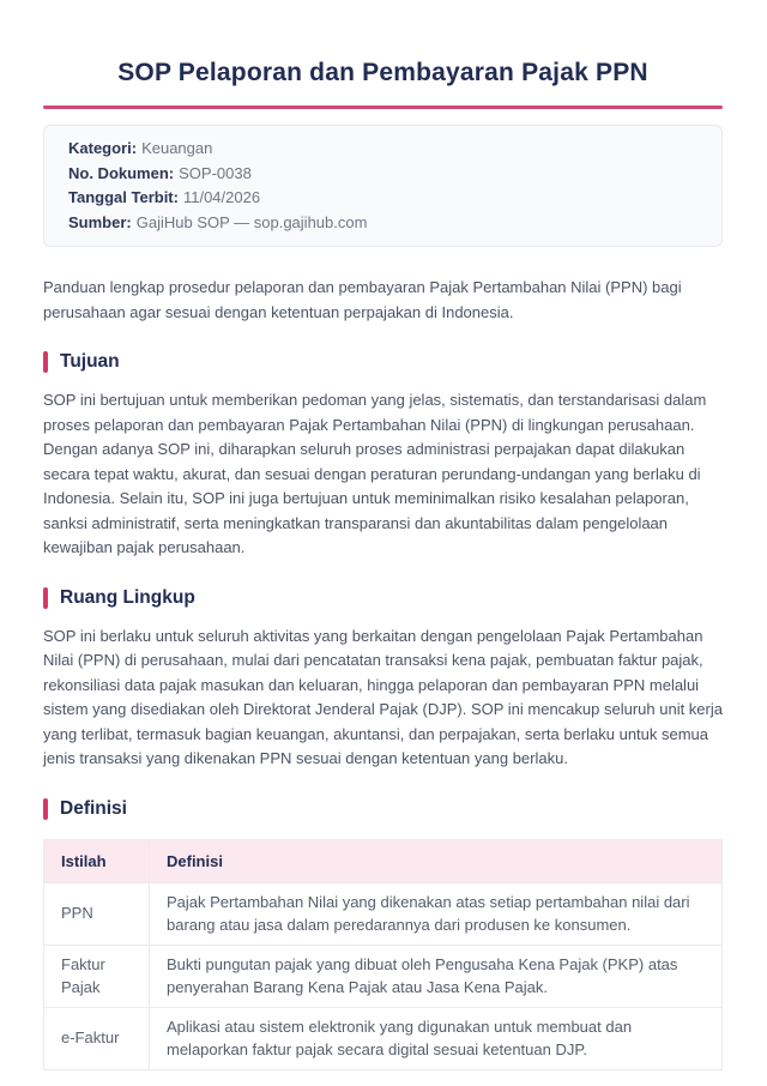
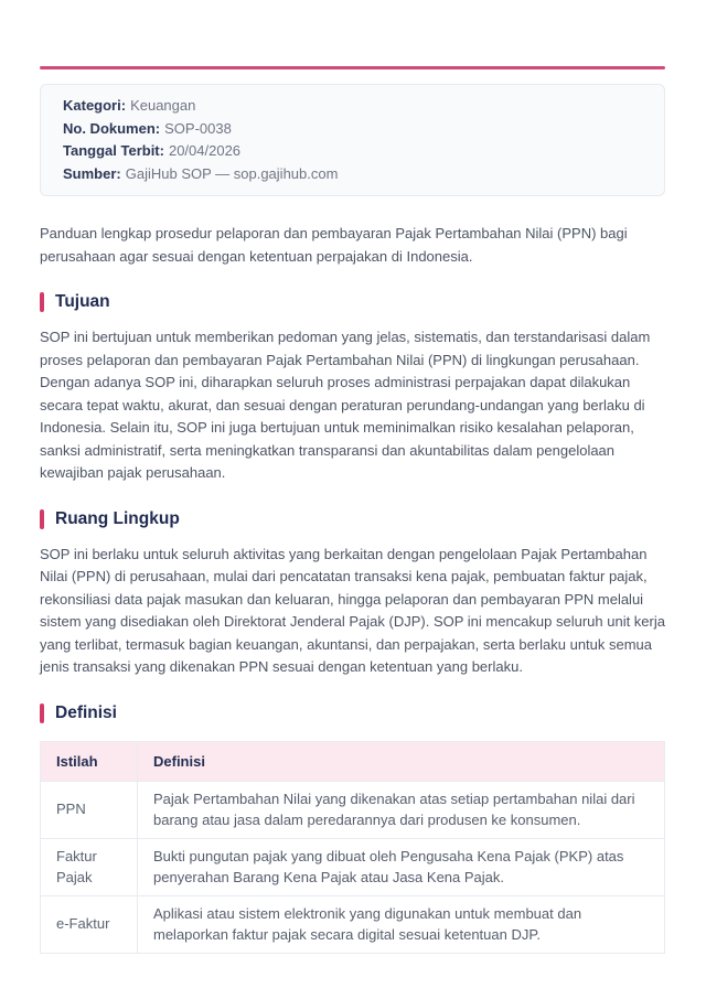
- SOP Pelaporan dan Pembayaran Pajak PPN
  Kategori: Keuangan
  No. Dokumen: SOP-0038
- Tanggal Terbit: 11/04/2026
+ Tanggal Terbit: 20/04/2026
  Sumber: GajiHub SOP — sop.gajihub.com
  Panduan lengkap prosedur pelaporan dan pembayaran Pajak Pertambahan Nilai (PPN) bagi perusahaan agar sesuai dengan ketentuan perpajakan di Indonesia.
  Tujuan
  SOP ini bertujuan untuk memberikan pedoman yang jelas, sistematis, dan terstandarisasi dalam proses pelaporan dan pembayaran Pajak Pertambahan Nilai (PPN) di lingkungan perusahaan. Dengan adanya SOP ini, diharapkan seluruh proses administrasi perpajakan dapat dilakukan secara tepat waktu, akurat, dan sesuai dengan peraturan perundang-undangan yang berlaku di Indonesia. Selain itu, SOP ini juga bertujuan untuk meminimalkan risiko kesalahan pelaporan, sanksi administratif, serta meningkatkan transparansi dan akuntabilitas dalam pengelolaan kewajiban pajak perusahaan.
  Ruang Lingkup
  SOP ini berlaku untuk seluruh aktivitas yang berkaitan dengan pengelolaan Pajak Pertambahan Nilai (PPN) di perusahaan, mulai dari pencatatan transaksi kena pajak, pembuatan faktur pajak, rekonsiliasi data pajak masukan dan keluaran, hingga pelaporan dan pembayaran PPN melalui sistem yang disediakan oleh Direktorat Jenderal Pajak (DJP). SOP ini mencakup seluruh unit kerja yang terlibat, termasuk bagian keuangan, akuntansi, dan perpajakan, serta berlaku untuk semua jenis transaksi yang dikenakan PPN sesuai dengan ketentuan yang berlaku.
  Definisi
  Istilah	Definisi
  PPN	Pajak Pertambahan Nilai yang dikenakan atas setiap pertambahan nilai dari barang atau jasa dalam peredarannya dari produsen ke konsumen.
  Faktur Pajak	Bukti pungutan pajak yang dibuat oleh Pengusaha Kena Pajak (PKP) atas penyerahan Barang Kena Pajak atau Jasa Kena Pajak.
  e-Faktur	Aplikasi atau sistem elektronik yang digunakan untuk membuat dan melaporkan faktur pajak secara digital sesuai ketentuan DJP.
